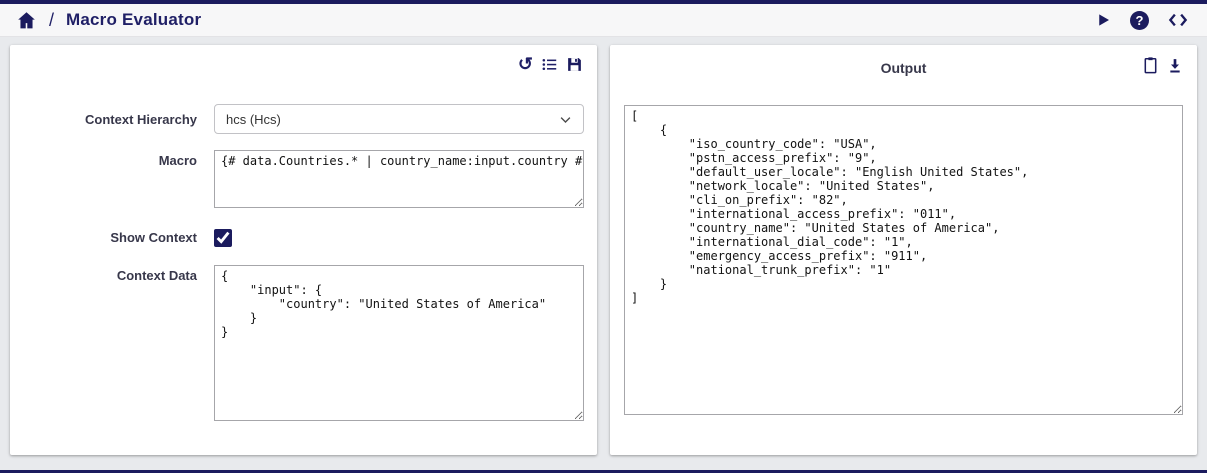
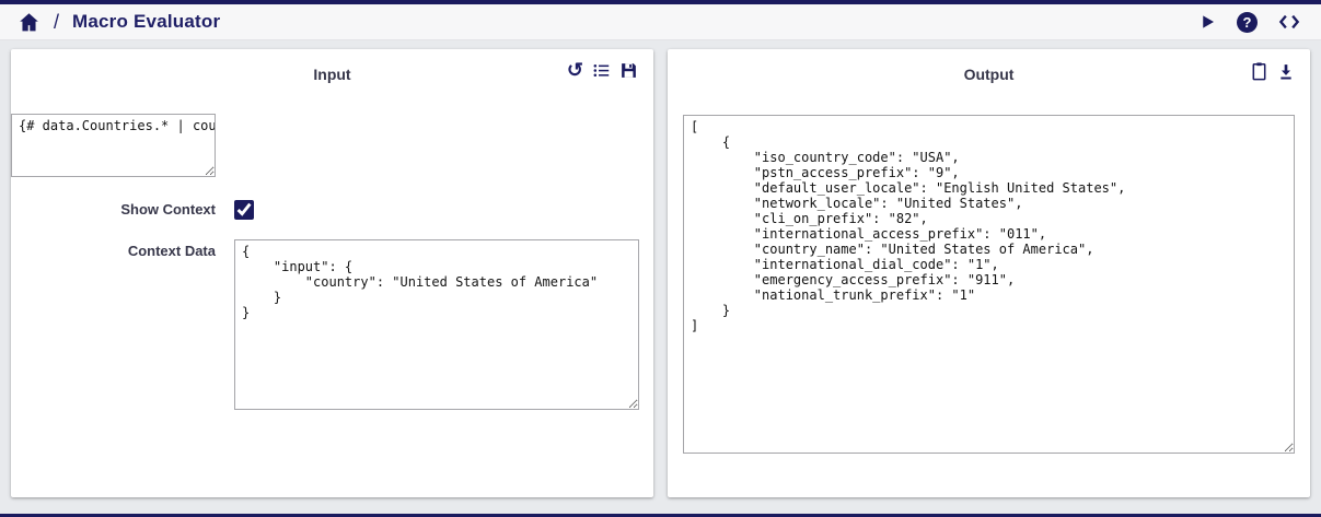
  /
  Macro Evaluator
  ?
+ Input
  ↺
- Context Hierarchy
- hcs (Hcs)
- Macro
  Show Context
  Context Data
  {
  "input": {
  "country": "United States of America"
  }
  }
  Output
  [
  {
  "iso_country_code": "USA",
  "pstn_access_prefix": "9",
  "default_user_locale": "English United States",
  "network_locale": "United States",
  "cli_on_prefix": "82",
  "international_access_prefix": "011",
  "country_name": "United States of America",
  "international_dial_code": "1",
  "emergency_access_prefix": "911",
  "national_trunk_prefix": "1"
  }
  ]
